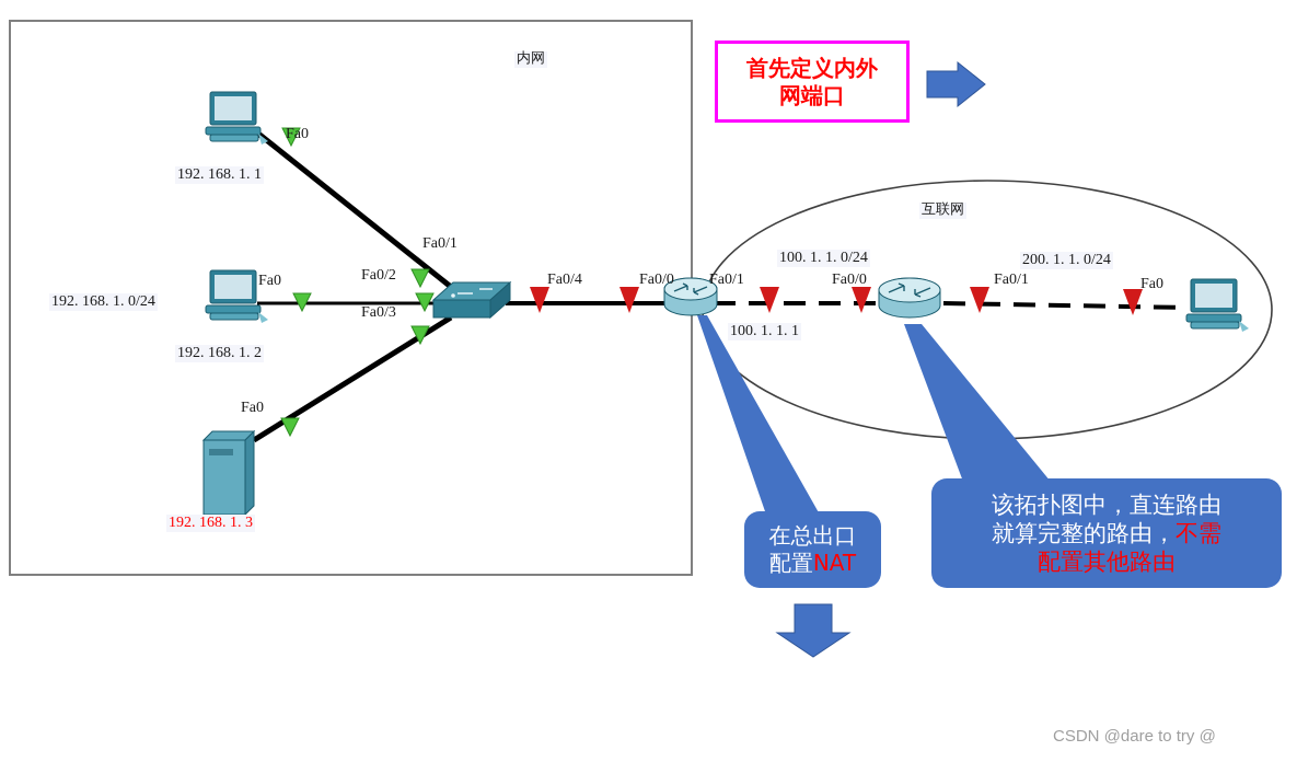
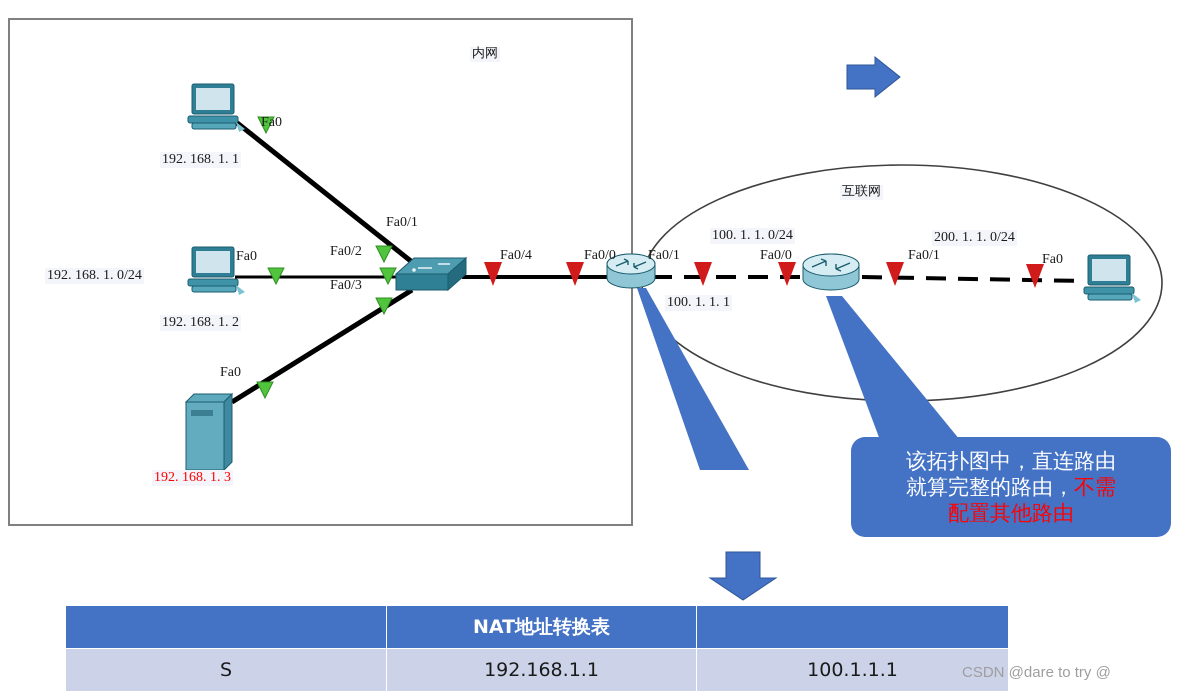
  内网
  192. 168. 1. 1
  Fa0
  192. 168. 1. 2
  Fa0
  192. 168. 1. 0/24
  192. 168. 1. 3
  Fa0
  Fa0/1
  Fa0/2
  Fa0/3
  Fa0/4
  Fa0/0
  Fa0/1
  100. 1. 1. 1
  Fa0/0
  Fa0/1
  Fa0
  互联网
  100. 1. 1. 0/24
  200. 1. 1. 0/24
- 首先定义内外
- 网端口
- 在总出口
- 配置NAT
  该拓扑图中，直连路由
  就算完整的路由，不需
  配置其他路由
+ 	NAT地址转换表
+ S	192.168.1.1	100.1.1.1
  CSDN @dare to try @
